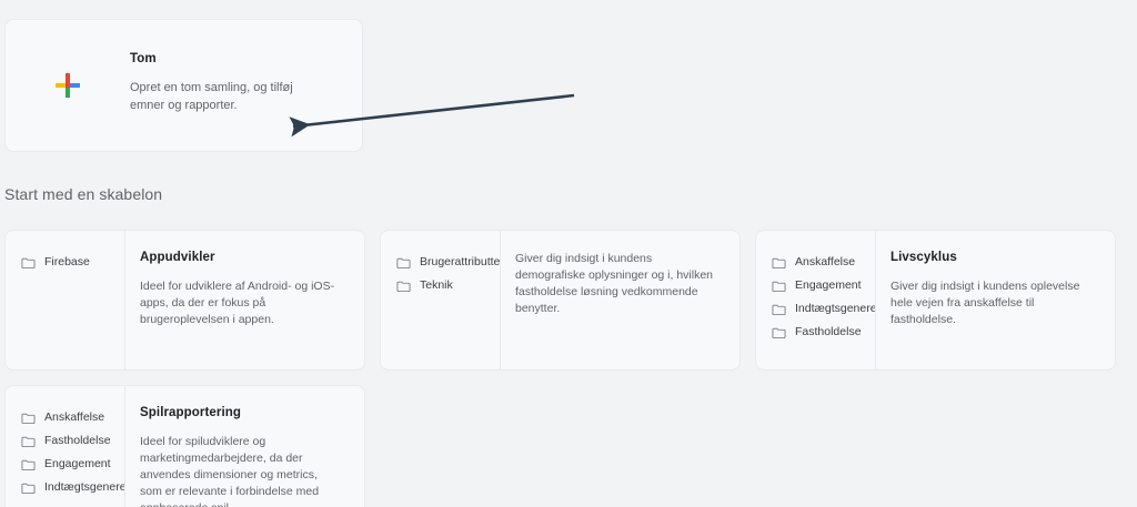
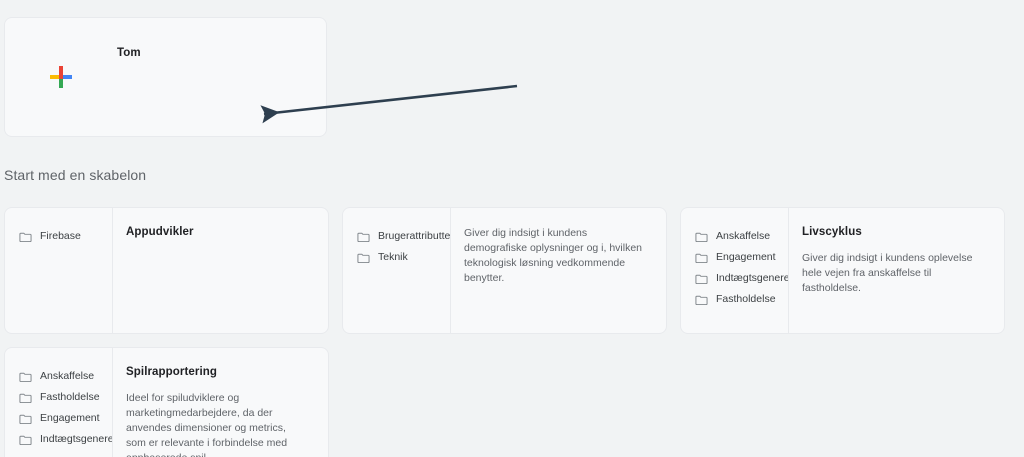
  Tom
- Opret en tom samling, og tilføj emner og rapporter.
  Start med en skabelon
  Firebase
  Appudvikler
- Ideel for udviklere af Android- og iOS-apps, da der er fokus på brugeroplevelsen i appen.
  Brugerattributte
  Teknik
- Giver dig indsigt i kundens demografiske oplysninger og i, hvilken fastholdelse løsning vedkommende benytter.
+ Giver dig indsigt i kundens demografiske oplysninger og i, hvilken teknologisk løsning vedkommende benytter.
  Anskaffelse
  Engagement
  Indtægtsgenere
  Fastholdelse
  Livscyklus
  Giver dig indsigt i kundens oplevelse hele vejen fra anskaffelse til fastholdelse.
  Anskaffelse
  Fastholdelse
  Engagement
  Indtægtsgenere
  Spilrapportering
  Ideel for spiludviklere og marketingmedarbejdere, da der anvendes dimensioner og metrics, som er relevante i forbindelse med
